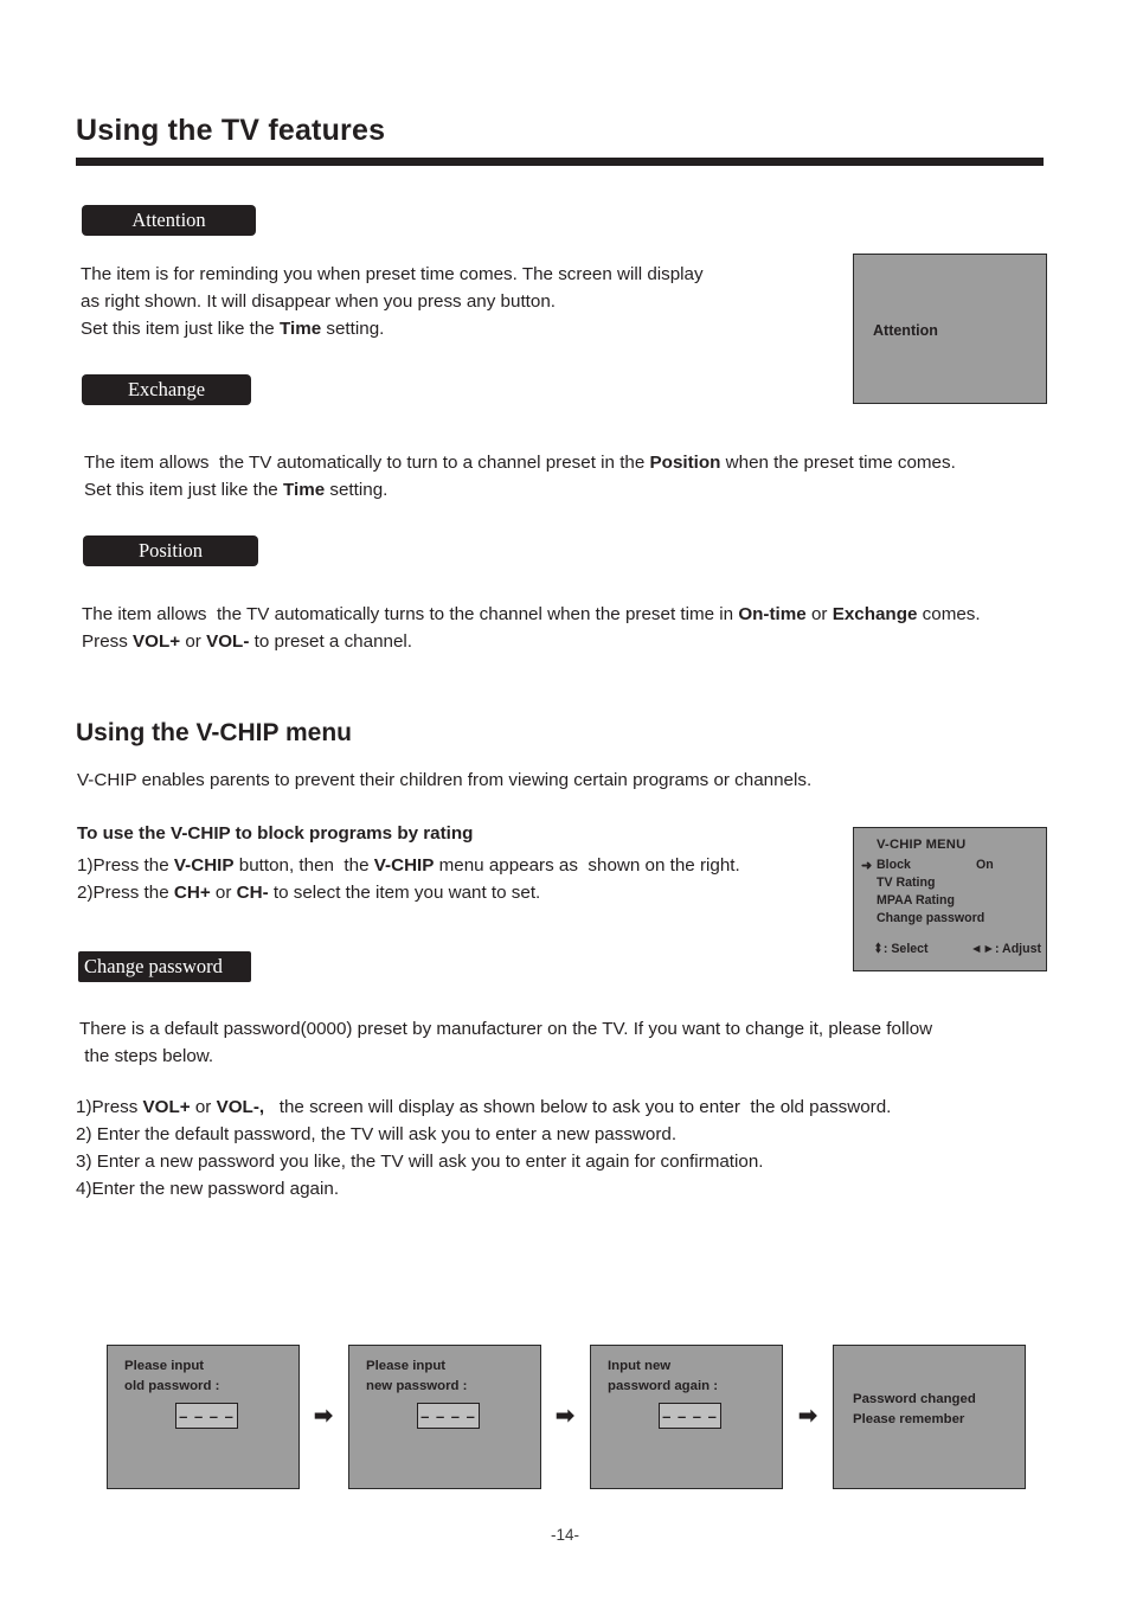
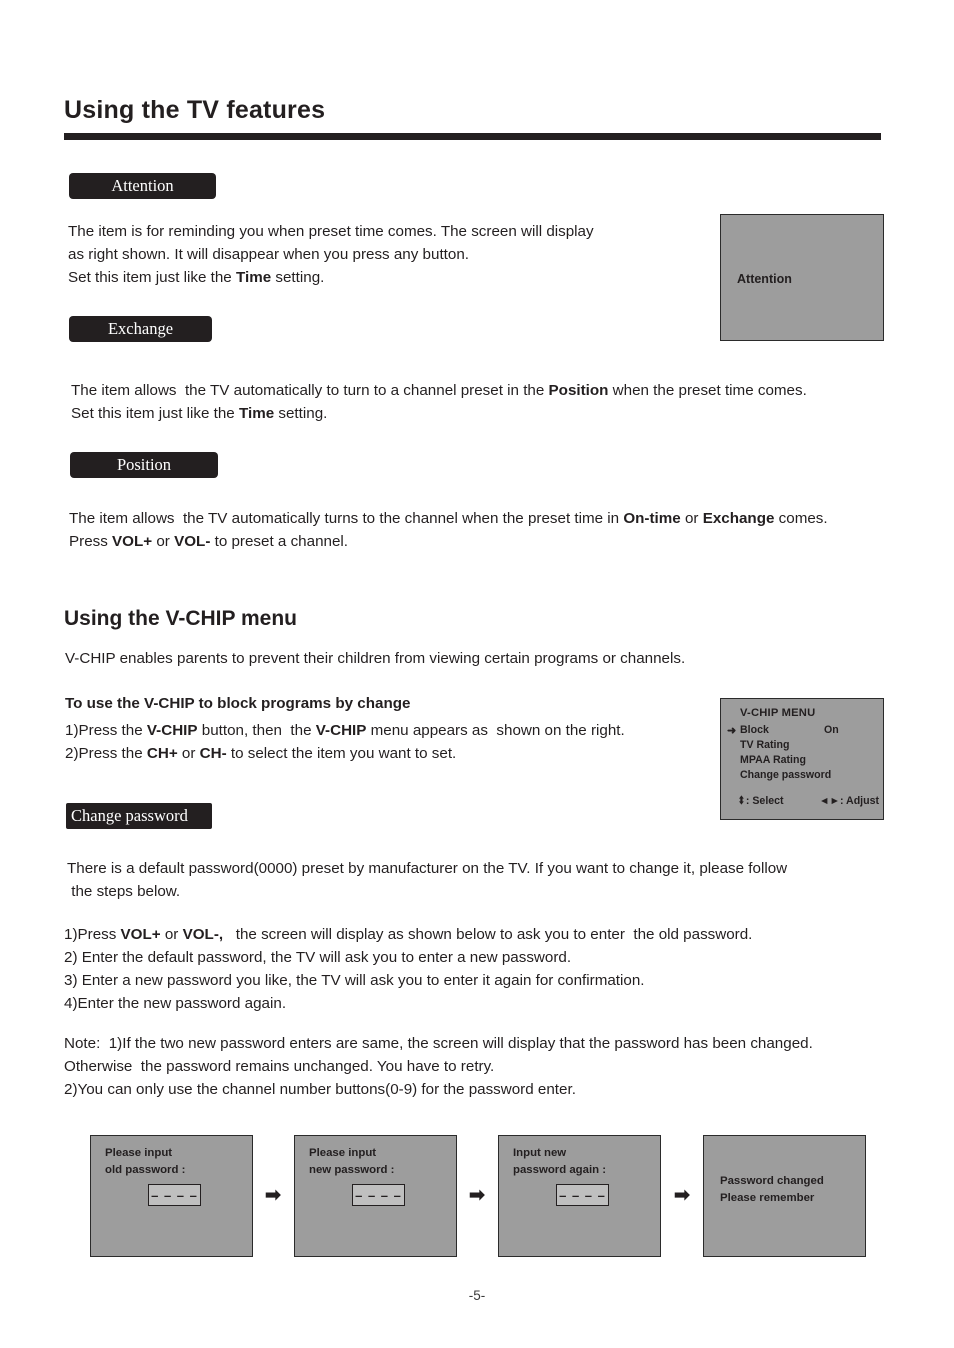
  Using the TV features
  Attention
  The item is for reminding you when preset time comes. The screen will display
  as right shown. It will disappear when you press any button.
  Set this item just like the Time setting.
  Attention
  Exchange
  The item allows the TV automatically to turn to a channel preset in the Position when the preset time comes.
  Set this item just like the Time setting.
  Position
  The item allows the TV automatically turns to the channel when the preset time in On-time or Exchange comes.
  Press VOL+ or VOL- to preset a channel.
  Using the V-CHIP menu
  V-CHIP enables parents to prevent their children from viewing certain programs or channels.
- To use the V-CHIP to block programs by rating
+ To use the V-CHIP to block programs by change
  1)Press the V-CHIP button, then the V-CHIP menu appears as shown on the right.
  2)Press the CH+ or CH- to select the item you want to set.
  V-CHIP MENU
  ➜
  Block
  On
  TV Rating
  MPAA Rating
  Change password
  ⬍: Select
  ◄►: Adjust
  Change password
  There is a default password(0000) preset by manufacturer on the TV. If you want to change it, please follow
  the steps below.
  1)Press VOL+ or VOL-, the screen will display as shown below to ask you to enter the old password.
  2) Enter the default password, the TV will ask you to enter a new password.
  3) Enter a new password you like, the TV will ask you to enter it again for confirmation.
  4)Enter the new password again.
+ Note: 1)If the two new password enters are same, the screen will display that the password has been changed.
+ Otherwise the password remains unchanged. You have to retry.
+ 2)You can only use the channel number buttons(0-9) for the password enter.
  Please input
  old password :
  – – – –
  ➡
  Please input
  new password :
  – – – –
  ➡
  Input new
  password again :
  – – – –
  ➡
  Password changed
  Please remember
- -14-
+ -5-
